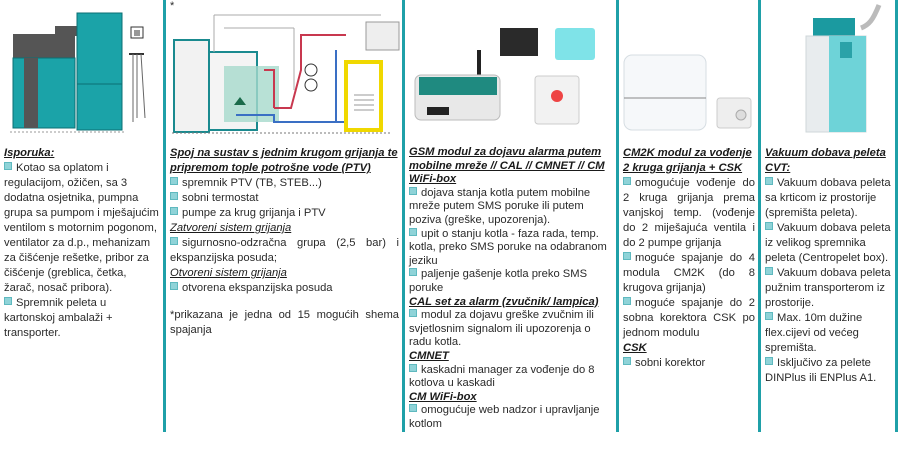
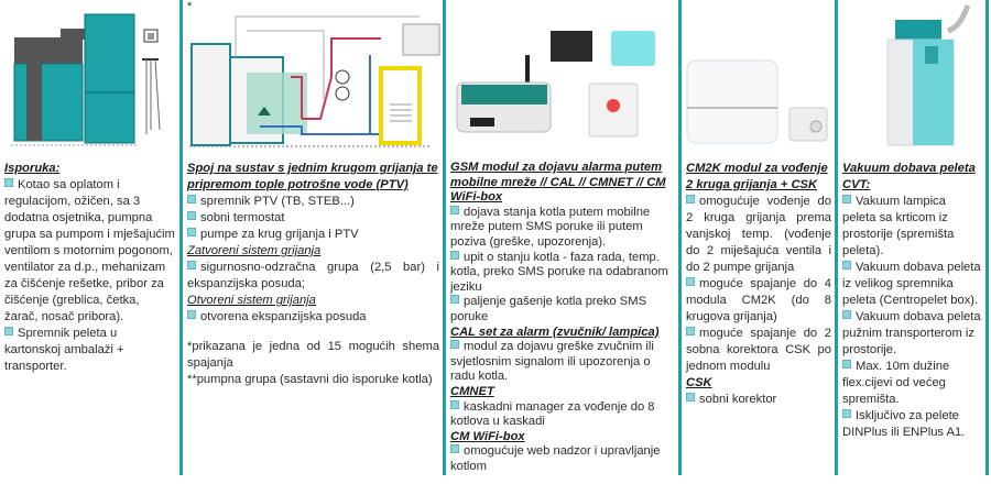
  Isporuka:
  Kotao sa oplatom i regulacijom, ožičen, sa 3 dodatna osjetnika, pumpna grupa sa pumpom i mješajućim ventilom s motornim pogonom, ventilator za d.p., mehanizam za čišćenje rešetke, pribor za čišćenje (greblica, četka, žarač, nosač pribora).
  Spremnik peleta u kartonskoj ambalaži + transporter.
  *
  Spoj na sustav s jednim krugom grijanja te pripremom tople potrošne vode (PTV)
  spremnik PTV (TB, STEB...)
  sobni termostat
  pumpe za krug grijanja i PTV
  Zatvoreni sistem grijanja
  sigurnosno-odzračna grupa (2,5 bar) i ekspanzijska posuda;
  Otvoreni sistem grijanja
  otvorena ekspanzijska posuda
  *prikazana je jedna od 15 mogućih shema spajanja
+ **pumpna grupa (sastavni dio isporuke kotla)
  GSM modul za dojavu alarma putem mobilne mreže // CAL // CMNET // CM WiFi-box
  dojava stanja kotla putem mobilne mreže putem SMS poruke ili putem poziva (greške, upozorenja).
  upit o stanju kotla - faza rada, temp. kotla, preko SMS poruke na odabranom jeziku
  paljenje gašenje kotla preko SMS poruke
  CAL set za alarm (zvučnik/ lampica)
  modul za dojavu greške zvučnim ili svjetlosnim signalom ili upozorenja o radu kotla.
  CMNET
  kaskadni manager za vođenje do 8 kotlova u kaskadi
  CM WiFi-box
  omogućuje web nadzor i upravljanje kotlom
  CM2K modul za vođenje 2 kruga grijanja + CSK
  omogućuje vođenje do 2 kruga grijanja prema vanjskoj temp. (vođenje do 2 miješajuća ventila i do 2 pumpe grijanja
  moguće spajanje do 4 modula CM2K (do 8 krugova grijanja)
  moguće spajanje do 2 sobna korektora CSK po jednom modulu
  CSK
  sobni korektor
  Vakuum dobava peleta CVT:
- Vakuum dobava peleta sa krticom iz prostorije (spremišta peleta).
+ Vakuum lampica peleta sa krticom iz prostorije (spremišta peleta).
  Vakuum dobava peleta iz velikog spremnika peleta (Centropelet box).
  Vakuum dobava peleta pužnim transporterom iz prostorije.
  Max. 10m dužine flex.cijevi od većeg spremišta.
  Isključivo za pelete DINPlus ili ENPlus A1.
